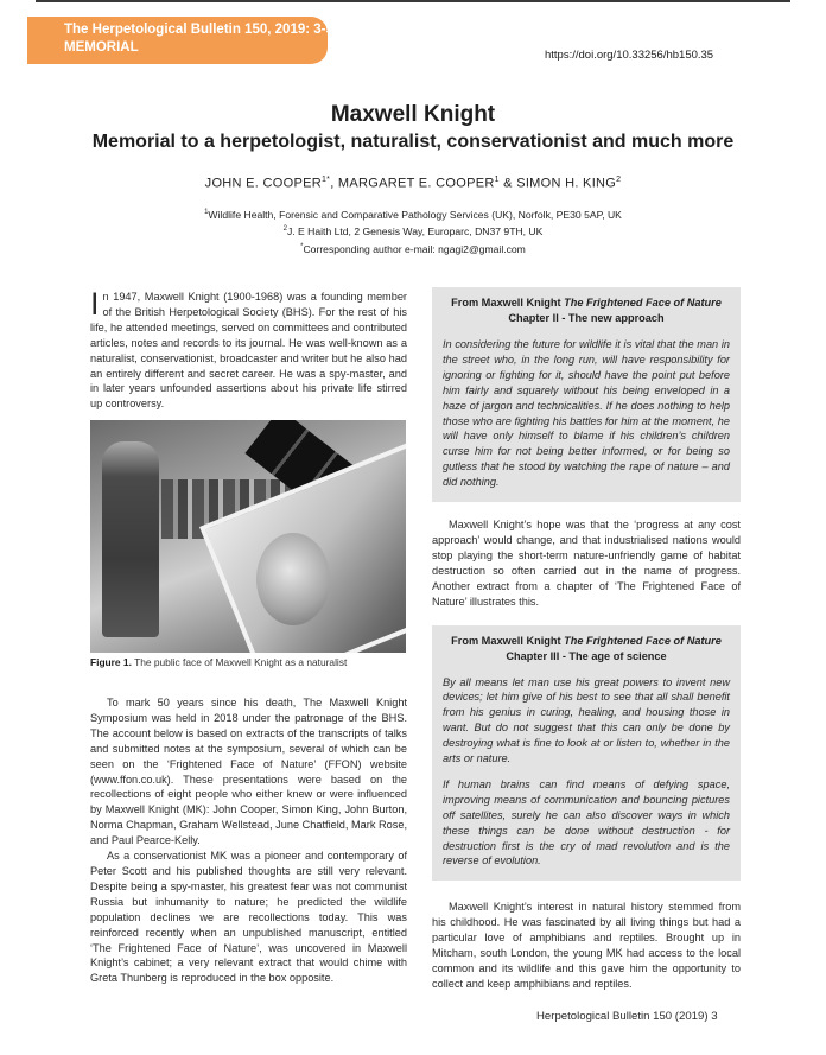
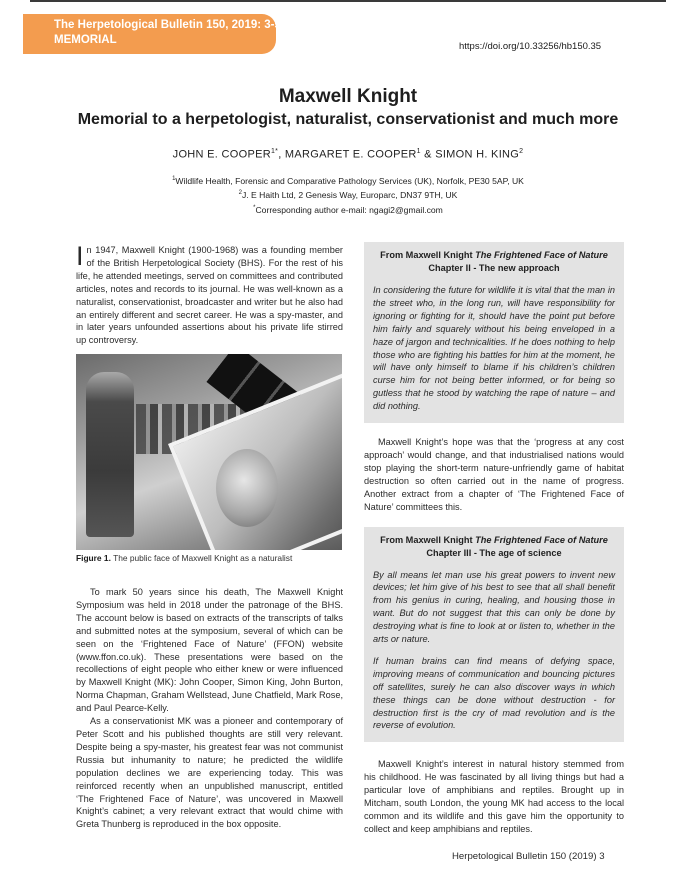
  The Herpetological Bulletin 150, 2019: 3-5
  MEMORIAL
  https://doi.org/10.33256/hb150.35
  Maxwell Knight
  Memorial to a herpetologist, naturalist, conservationist and much more
  JOHN E. COOPER , MARGARET E. COOPER & SIMON H. KING
  Wildlife Health, Forensic and Comparative Pathology Services (UK), Norfolk, PE30 5AP, UK
  J. E Haith Ltd, 2 Genesis Way, Europarc, DN37 9TH, UK
  Corresponding author e-mail: ngagi2@gmail.com
  I
  n 1947, Maxwell Knight (1900-1968) was a founding member of the British Herpetological Society (BHS). For the rest of his life, he attended meetings, served on committees and contributed articles, notes and records to its journal. He was well-known as a naturalist, conservationist, broadcaster and writer but he also had an entirely different and secret career. He was a spy-master, and in later years unfounded assertions about his private life stirred up controversy.
  Figure 1. The public face of Maxwell Knight as a naturalist
  To mark 50 years since his death, The Maxwell Knight Symposium was held in 2018 under the patronage of the BHS. The account below is based on extracts of the transcripts of talks and submitted notes at the symposium, several of which can be seen on the ‘Frightened Face of Nature’ (FFON) website (www.ffon.co.uk). These presentations were based on the recollections of eight people who either knew or were influenced by Maxwell Knight (MK): John Cooper, Simon King, John Burton, Norma Chapman, Graham Wellstead, June Chatfield, Mark Rose, and Paul Pearce-Kelly.
- As a conservationist MK was a pioneer and contemporary of Peter Scott and his published thoughts are still very relevant. Despite being a spy-master, his greatest fear was not communist Russia but inhumanity to nature; he predicted the wildlife population declines we are recollections today. This was reinforced recently when an unpublished manuscript, entitled ‘The Frightened Face of Nature’, was uncovered in Maxwell Knight’s cabinet; a very relevant extract that would chime with Greta Thunberg is reproduced in the box opposite.
+ As a conservationist MK was a pioneer and contemporary of Peter Scott and his published thoughts are still very relevant. Despite being a spy-master, his greatest fear was not communist Russia but inhumanity to nature; he predicted the wildlife population declines we are experiencing today. This was reinforced recently when an unpublished manuscript, entitled ‘The Frightened Face of Nature’, was uncovered in Maxwell Knight’s cabinet; a very relevant extract that would chime with Greta Thunberg is reproduced in the box opposite.
  From Maxwell Knight The Frightened Face of Nature
  Chapter II - The new approach
  In considering the future for wildlife it is vital that the man in the street who, in the long run, will have responsibility for ignoring or fighting for it, should have the point put before him fairly and squarely without his being enveloped in a haze of jargon and technicalities. If he does nothing to help those who are fighting his battles for him at the moment, he will have only himself to blame if his children’s children curse him for not being better informed, or for being so gutless that he stood by watching the rape of nature – and did nothing.
- Maxwell Knight’s hope was that the ‘progress at any cost approach’ would change, and that industrialised nations would stop playing the short-term nature-unfriendly game of habitat destruction so often carried out in the name of progress. Another extract from a chapter of ‘The Frightened Face of Nature’ illustrates this.
+ Maxwell Knight’s hope was that the ‘progress at any cost approach’ would change, and that industrialised nations would stop playing the short-term nature-unfriendly game of habitat destruction so often carried out in the name of progress. Another extract from a chapter of ‘The Frightened Face of Nature’ committees this.
  From Maxwell Knight The Frightened Face of Nature
  Chapter III - The age of science
  By all means let man use his great powers to invent new devices; let him give of his best to see that all shall benefit from his genius in curing, healing, and housing those in want. But do not suggest that this can only be done by destroying what is fine to look at or listen to, whether in the arts or nature.
  If human brains can find means of defying space, improving means of communication and bouncing pictures off satellites, surely he can also discover ways in which these things can be done without destruction - for destruction first is the cry of mad revolution and is the reverse of evolution.
  Maxwell Knight’s interest in natural history stemmed from his childhood. He was fascinated by all living things but had a particular love of amphibians and reptiles. Brought up in Mitcham, south London, the young MK had access to the local common and its wildlife and this gave him the opportunity to collect and keep amphibians and reptiles.
  Herpetological Bulletin 150 (2019) 3
